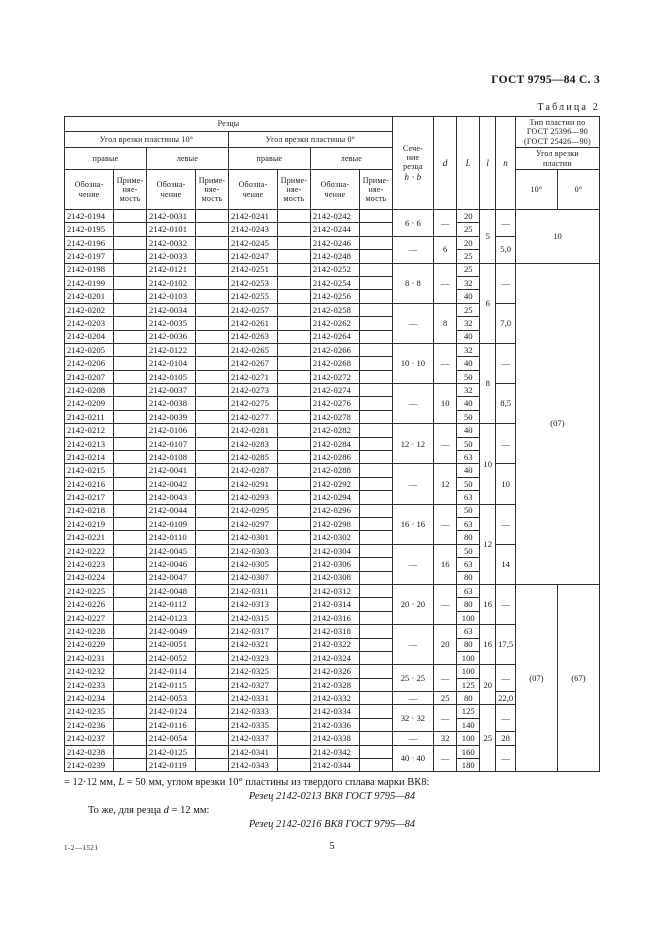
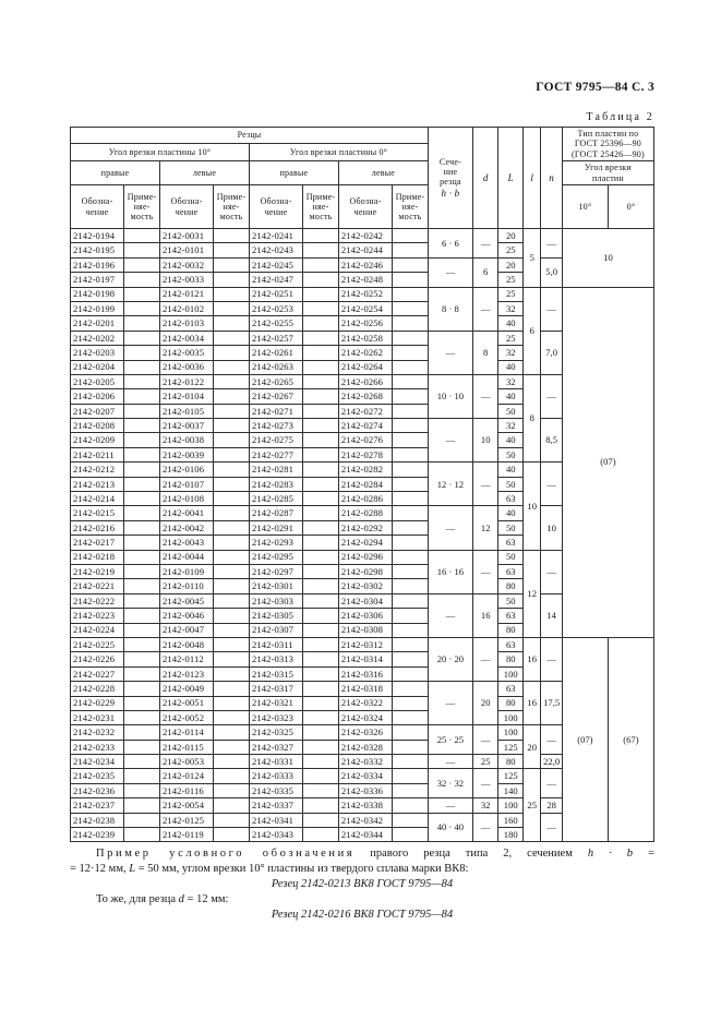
  ГОСТ 9795—84 С. 3
  Таблица 2
  Резцы	Сече- ние резца h · b	d	L	l	n	Тип пластин по ГОСТ 25396—90 (ГОСТ 25426—90)
  Угол врезки пластины 10°	Угол врезки пластины 0°
  правые	левые	правые	левые	Угол врезки пластин
  Обозна- чение	Приме- няе- мость	Обозна- чение	Приме- няе- мость	Обозна- чение	Приме- няе- мость	Обозна- чение	Приме- няе- мость	10°	0°
  2142-0194		2142-0031		2142-0241		2142-0242		6 · 6	—	20	5	—	10
  2142-0195		2142-0101		2142-0243		2142-0244		25
  2142-0196		2142-0032		2142-0245		2142-0246		—	6	20	5,0
  2142-0197		2142-0033		2142-0247		2142-0248		25
  2142-0198		2142-0121		2142-0251		2142-0252		8 · 8	—	25	6	—	(07)
  2142-0199		2142-0102		2142-0253		2142-0254		32
  2142-0201		2142-0103		2142-0255		2142-0256		40
  2142-0202		2142-0034		2142-0257		2142-0258		—	8	25	7,0
  2142-0203		2142-0035		2142-0261		2142-0262		32
  2142-0204		2142-0036		2142-0263		2142-0264		40
  2142-0205		2142-0122		2142-0265		2142-0266		10 · 10	—	32	8	—
  2142-0206		2142-0104		2142-0267		2142-0268		40
  2142-0207		2142-0105		2142-0271		2142-0272		50
  2142-0208		2142-0037		2142-0273		2142-0274		—	10	32	8,5
  2142-0209		2142-0038		2142-0275		2142-0276		40
  2142-0211		2142-0039		2142-0277		2142-0278		50
  2142-0212		2142-0106		2142-0281		2142-0282		12 · 12	—	40	10	—
  2142-0213		2142-0107		2142-0283		2142-0284		50
  2142-0214		2142-0108		2142-0285		2142-0286		63
  2142-0215		2142-0041		2142-0287		2142-0288		—	12	40	10
  2142-0216		2142-0042		2142-0291		2142-0292		50
  2142-0217		2142-0043		2142-0293		2142-0294		63
  2142-0218		2142-0044		2142-0295		2142-0296		16 · 16	—	50	12	—
  2142-0219		2142-0109		2142-0297		2142-0298		63
  2142-0221		2142-0110		2142-0301		2142-0302		80
  2142-0222		2142-0045		2142-0303		2142-0304		—	16	50	14
  2142-0223		2142-0046		2142-0305		2142-0306		63
  2142-0224		2142-0047		2142-0307		2142-0308		80
  2142-0225		2142-0048		2142-0311		2142-0312		20 · 20	—	63	16	—	(07)	(67)
  2142-0226		2142-0112		2142-0313		2142-0314		80
  2142-0227		2142-0123		2142-0315		2142-0316		100
  2142-0228		2142-0049		2142-0317		2142-0318		—	20	63	16	17,5
  2142-0229		2142-0051		2142-0321		2142-0322		80
  2142-0231		2142-0052		2142-0323		2142-0324		100
  2142-0232		2142-0114		2142-0325		2142-0326		25 · 25	—	100	20	—
  2142-0233		2142-0115		2142-0327		2142-0328		125
  2142-0234		2142-0053		2142-0331		2142-0332		—	25	80	22,0
  2142-0235		2142-0124		2142-0333		2142-0334		32 · 32	—	125	25	—
  2142-0236		2142-0116		2142-0335		2142-0336		140
  2142-0237		2142-0054		2142-0337		2142-0338		—	32	100	28
  2142-0238		2142-0125		2142-0341		2142-0342		40 · 40	—	160	—
  2142-0239		2142-0119		2142-0343		2142-0344		180
+ Пример условного обозначения правого резца типа 2, сечением h · b =
  = 12·12 мм, L = 50 мм, углом врезки 10° пластины из твердого сплава марки ВК8:
  Резец 2142-0213 ВК8 ГОСТ 9795—84
  То же, для резца d = 12 мм:
  Резец 2142-0216 ВК8 ГОСТ 9795—84
- 1-2—1521
- 5
